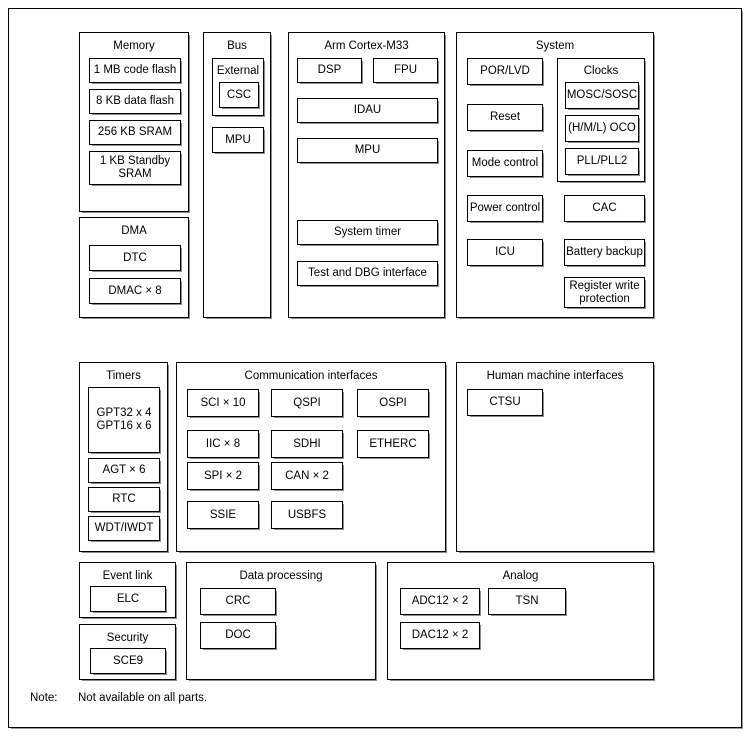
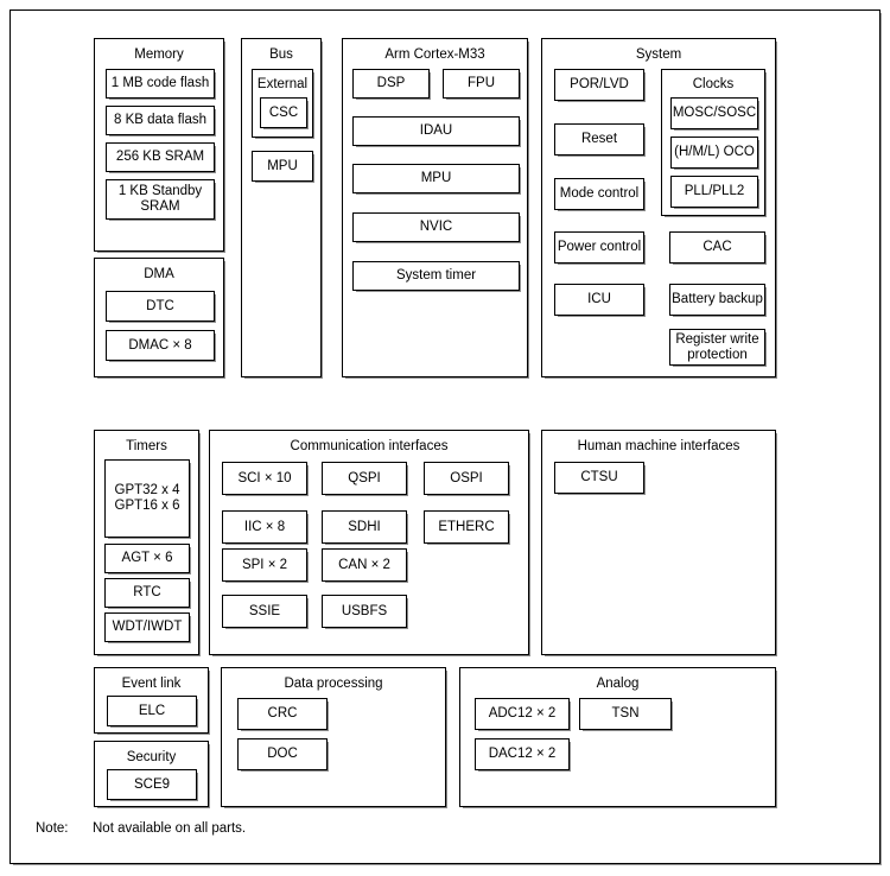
  Memory
  1 MB code flash
  8 KB data flash
  256 KB SRAM
  1 KB Standby
  SRAM
  DMA
  DTC
  DMAC × 8
  Bus
  External
  CSC
  MPU
  Arm Cortex-M33
  DSP
  FPU
  IDAU
  MPU
+ NVIC
  System timer
- Test and DBG interface
  System
  POR/LVD
  Reset
  Mode control
  Power control
  ICU
  Clocks
  MOSC/SOSC
  (H/M/L) OCO
  PLL/PLL2
  CAC
  Battery backup
  Register write
  protection
  Timers
  GPT32 x 4
  GPT16 x 6
  AGT × 6
  RTC
  WDT/IWDT
  Communication interfaces
  SCI × 10
  QSPI
  OSPI
  IIC × 8
  SDHI
  ETHERC
  SPI × 2
  CAN × 2
  SSIE
  USBFS
  Human machine interfaces
  CTSU
  Event link
  ELC
  Security
  SCE9
  Data processing
  CRC
  DOC
  Analog
  ADC12 × 2
  TSN
  DAC12 × 2
  Note:
  Not available on all parts.
